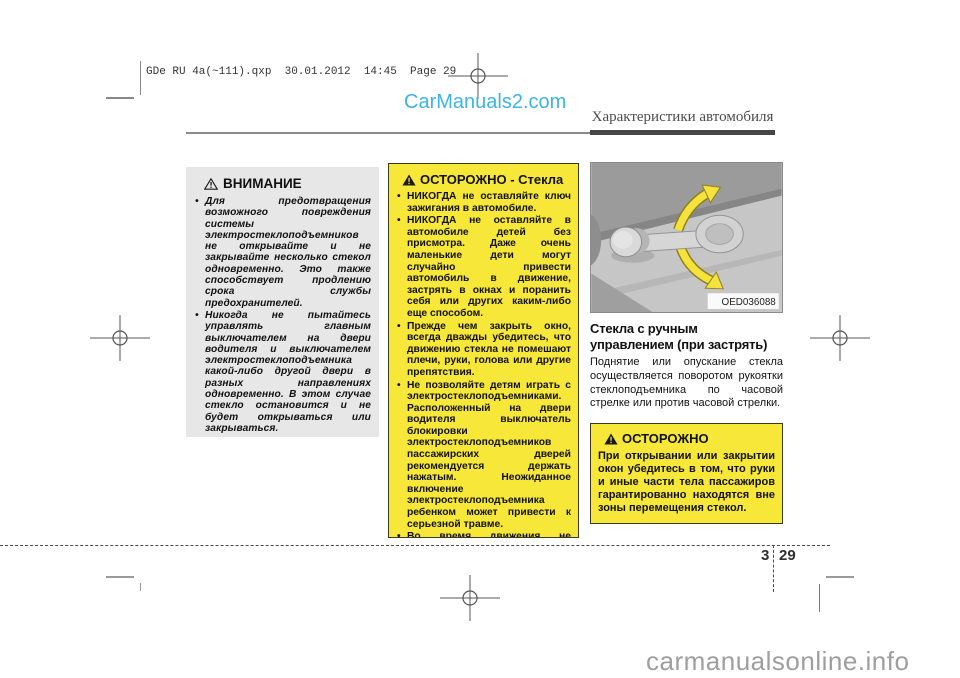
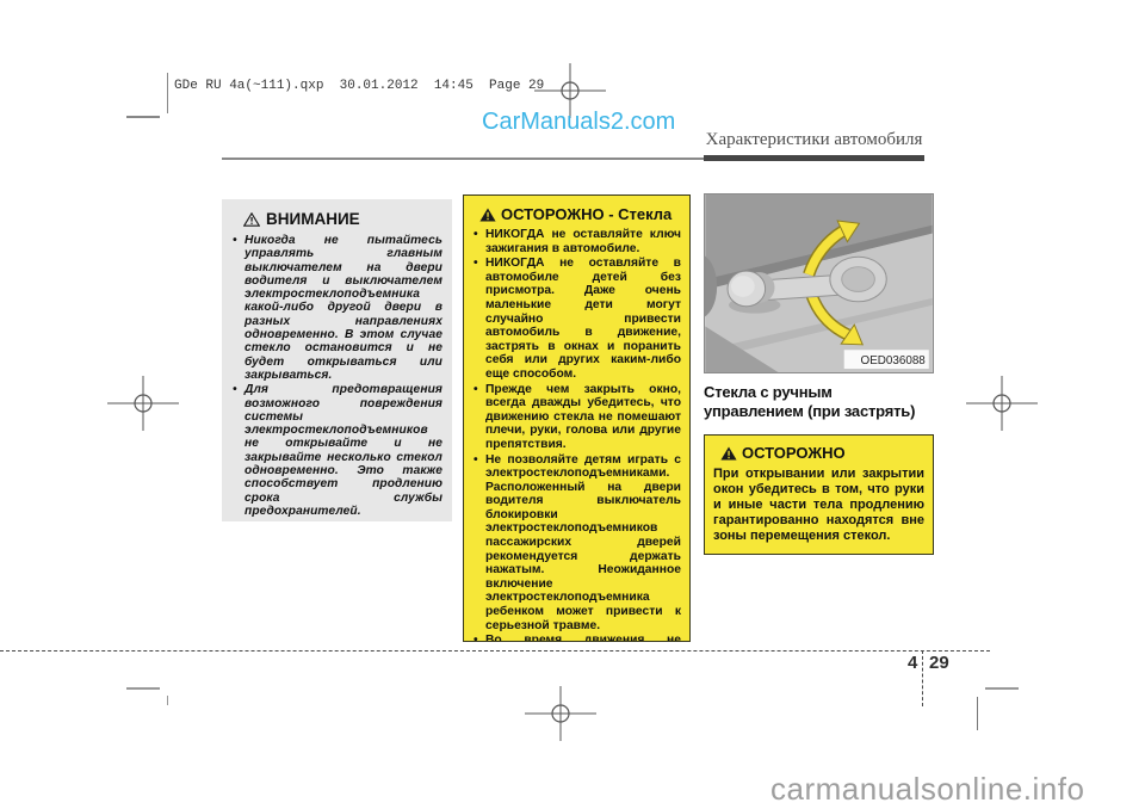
  GDe RU 4a(~111).qxp 30.01.2012 14:45 Page 29
  CarManuals2.com
  carmanualsonline.info
  Характеристики автомобиля
  ВНИМАНИЕ
  •
- Для предотвращения возможного повреждения системы электростеклоподъемников не открывайте и не закрывайте несколько стекол одновременно. Это также способствует продлению срока службы предохранителей.
+ Никогда не пытайтесь управлять главным выключателем на двери водителя и выключателем электростеклоподъемника какой-либо другой двери в разных направлениях одновременно. В этом случае стекло остановится и не будет открываться или закрываться.
  •
- Никогда не пытайтесь управлять главным выключателем на двери водителя и выключателем электростеклоподъемника какой-либо другой двери в разных направлениях одновременно. В этом случае стекло остановится и не будет открываться или закрываться.
+ Для предотвращения возможного повреждения системы электростеклоподъемников не открывайте и не закрывайте несколько стекол одновременно. Это также способствует продлению срока службы предохранителей.
  ОСТОРОЖНО - Стекла
  •
  НИКОГДА не оставляйте ключ зажигания в автомобиле.
  •
  НИКОГДА не оставляйте в автомобиле детей без присмотра. Даже очень маленькие дети могут случайно привести автомобиль в движение, застрять в окнах и поранить себя или других каким-либо еще способом.
  •
  Прежде чем закрыть окно, всегда дважды убедитесь, что движению стекла не помешают плечи, руки, голова или другие препятствия.
  •
  Не позволяйте детям играть с электростеклоподъемниками. Расположенный на двери водителя выключатель блокировки электростеклоподъемников пассажирских дверей рекомендуется держать нажатым. Неожиданное включение электростеклоподъемника ребенком может привести к серьезной травме.
  •
  OED036088
  Стекла с ручным управлением (при застрять)
- Поднятие или опускание стекла осуществляется поворотом рукоятки стеклоподъемника по часовой стрелке или против часовой стрелки.
  ОСТОРОЖНО
- При открывании или закрытии окон убедитесь в том, что руки и иные части тела пассажиров гарантированно находятся вне зоны перемещения стекол.
+ При открывании или закрытии окон убедитесь в том, что руки и иные части тела продлению гарантированно находятся вне зоны перемещения стекол.
- 3
+ 4
  29
